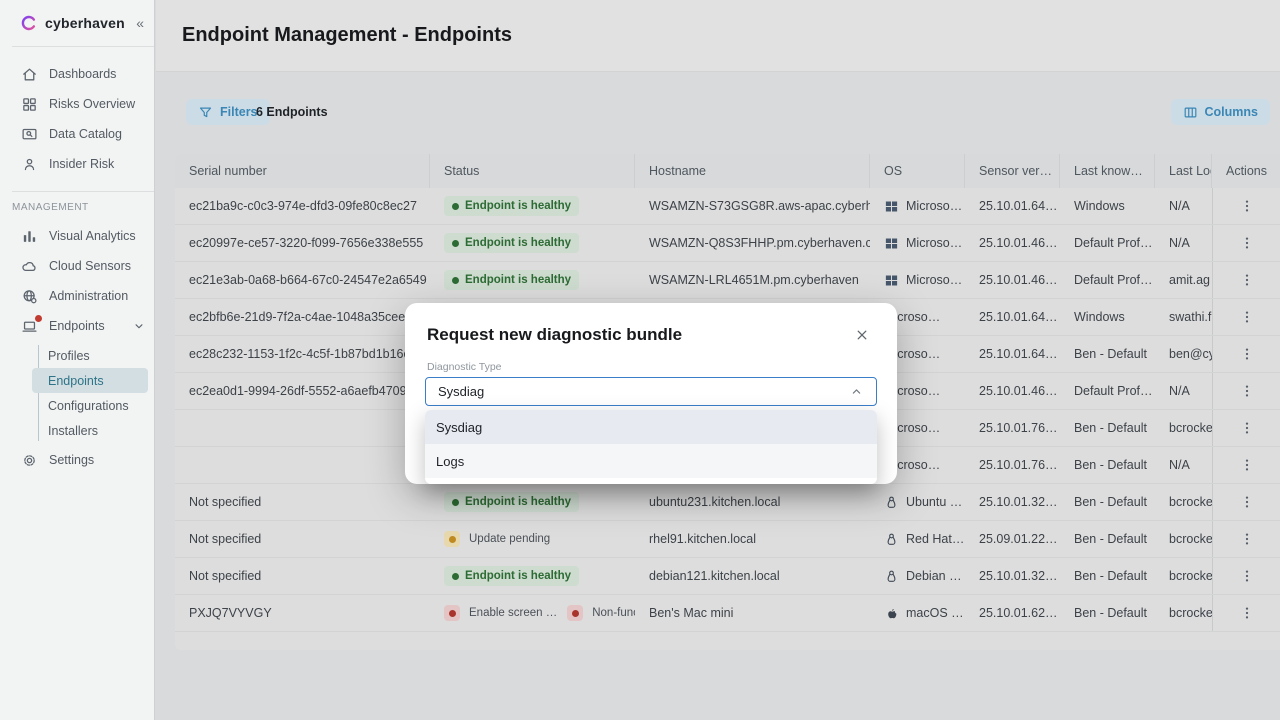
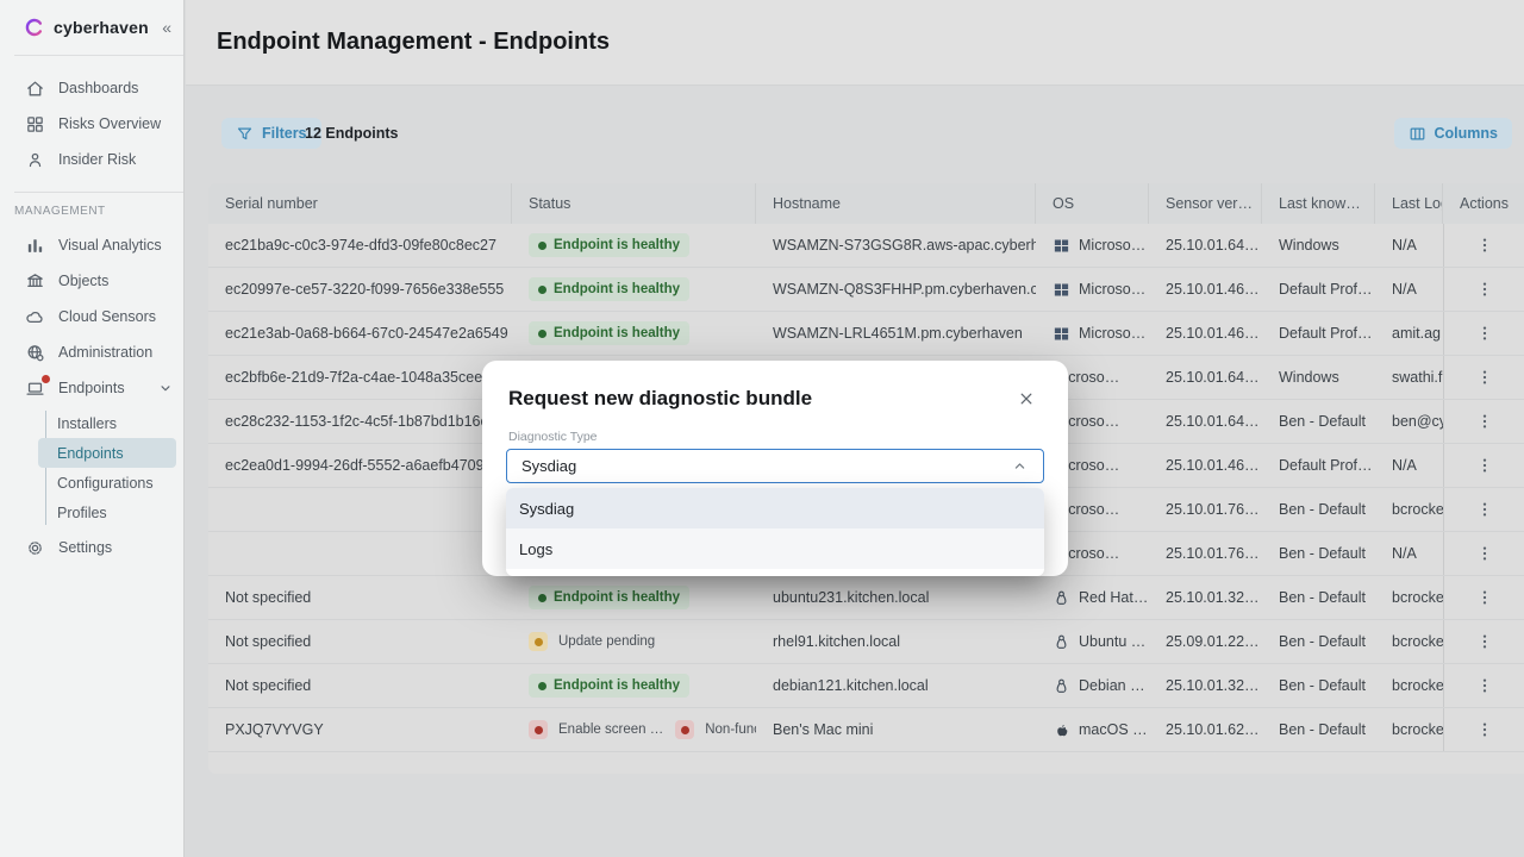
  cyberhaven
  «
  Dashboards
  Risks Overview
- Data Catalog
  Insider Risk
  MANAGEMENT
  Visual Analytics
+ Objects
  Cloud Sensors
  Administration
  Endpoints
- Profiles
+ Installers
  Endpoints
  Configurations
- Installers
+ Profiles
  Settings
  Endpoint Management - Endpoints
  Filters
- 6 Endpoints
+ 12 Endpoints
  Columns
  Serial number
  Status
  Hostname
  OS
  Sensor ver…
  Last know…
  Last Lo
  Actions
  ec21ba9c-c0c3-974e-dfd3-09fe80c8ec27
  Endpoint is healthy
  WSAMZN-S73GSG8R.aws-apac.cyberh
  Microso…
  25.10.01.64…
  Windows
  N/A
  ec20997e-ce57-3220-f099-7656e338e555
  Endpoint is healthy
  WSAMZN-Q8S3FHHP.pm.cyberhaven.c
  Microso…
  25.10.01.46…
  Default Prof…
  N/A
  ec21e3ab-0a68-b664-67c0-24547e2a6549
  Endpoint is healthy
  WSAMZN-LRL4651M.pm.cyberhaven
  Microso…
  25.10.01.46…
  Default Prof…
  amit.ag
  ec2bfb6e-21d9-7f2a-c4ae-1048a35cee
  croso…
  25.10.01.64…
  Windows
  swathi.f
  ec28c232-1153-1f2c-4c5f-1b87bd1b16
  croso…
  25.10.01.64…
  Ben - Default
  ben@cy
  ec2ea0d1-9994-26df-5552-a6aefb4709
  croso…
  25.10.01.46…
  Default Prof…
  N/A
  croso…
  25.10.01.76…
  Ben - Default
  bcrocke
  croso…
  25.10.01.76…
  Ben - Default
  N/A
  Not specified
  Endpoint is healthy
  ubuntu231.kitchen.local
- Ubuntu …
+ Red Hat…
  25.10.01.32…
  Ben - Default
  bcrocke
  Not specified
  Update pending
  rhel91.kitchen.local
- Red Hat…
+ Ubuntu …
  25.09.01.22…
  Ben - Default
  bcrocke
  Not specified
  Endpoint is healthy
  debian121.kitchen.local
  Debian …
  25.10.01.32…
  Ben - Default
  bcrocke
  PXJQ7VYVGY
  Enable screen …
  Non-fun
  Ben's Mac mini
  macOS …
  25.10.01.62…
  Ben - Default
  bcrocke
  Request new diagnostic bundle
  Diagnostic Type
  Sysdiag
  Sysdiag
  Logs
